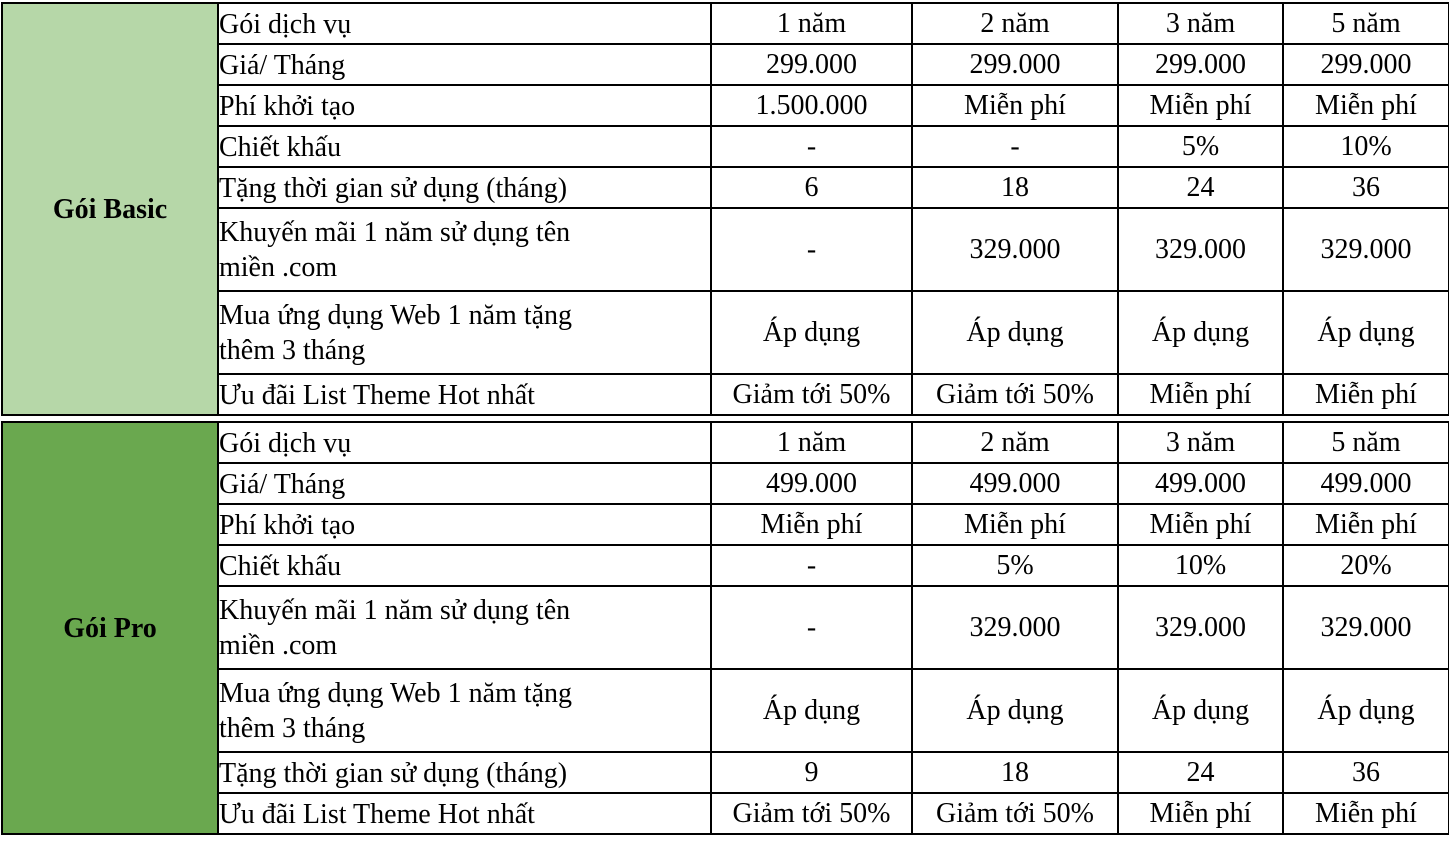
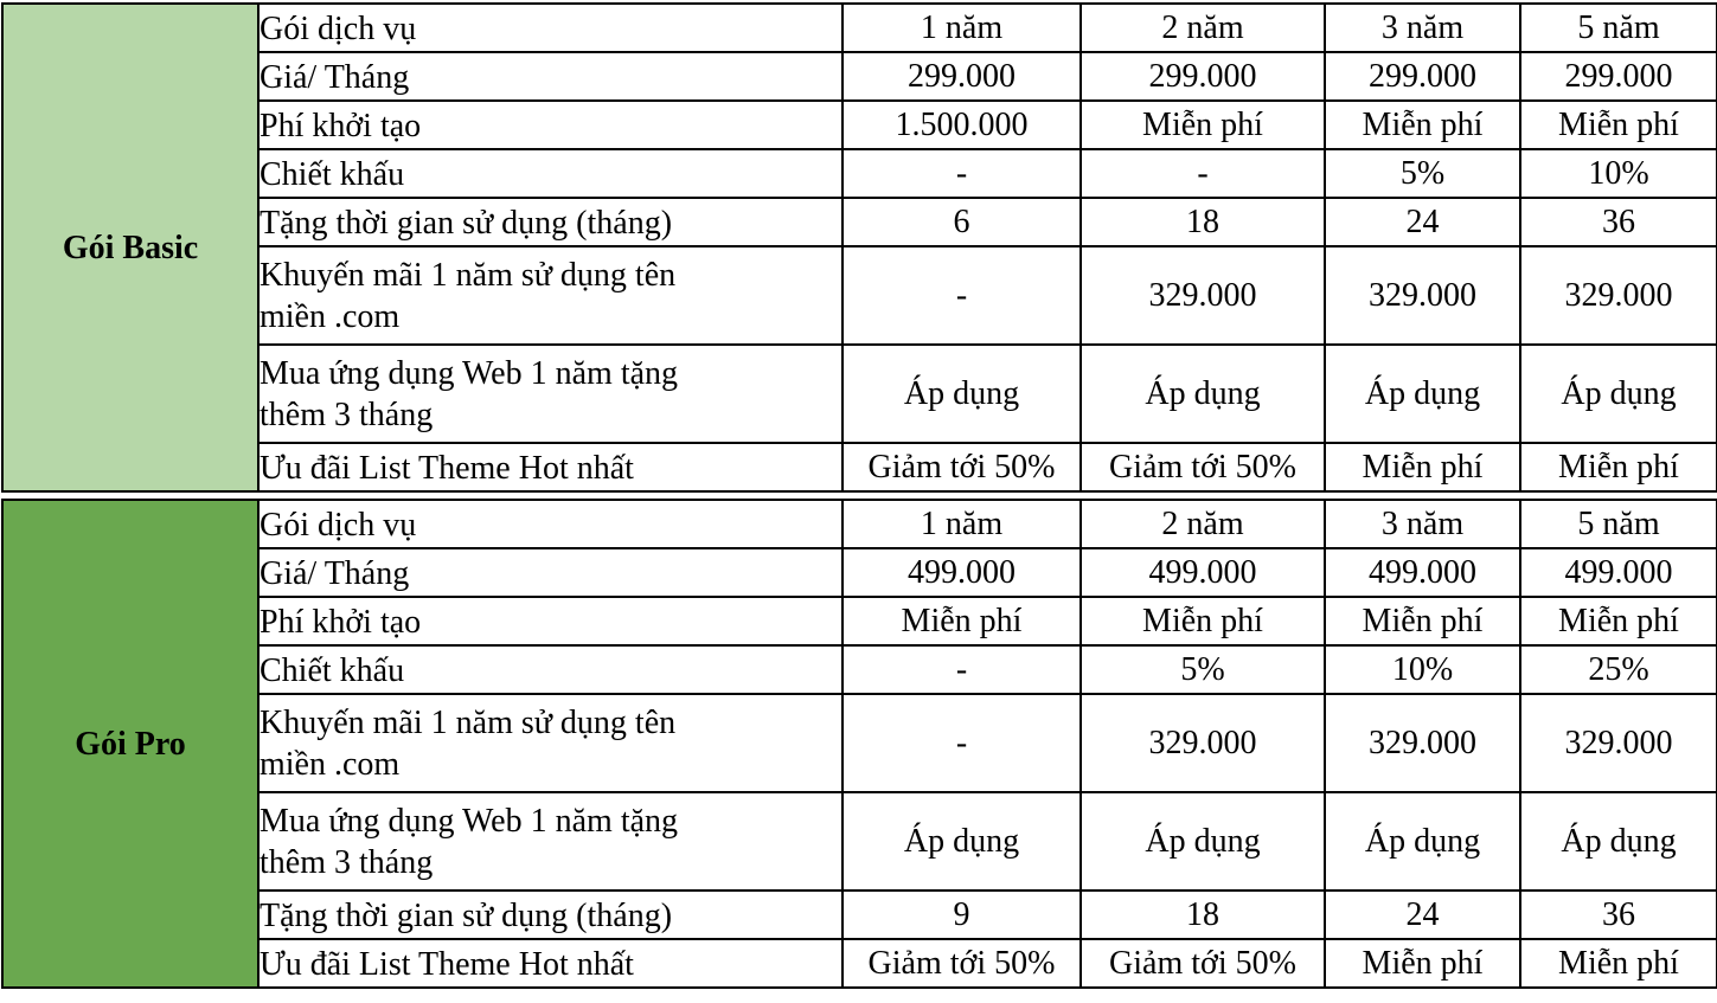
  Gói Basic	Gói dịch vụ	1 năm	2 năm	3 năm	5 năm
  Giá/ Tháng	299.000	299.000	299.000	299.000
  Phí khởi tạo	1.500.000	Miễn phí	Miễn phí	Miễn phí
  Chiết khấu	-	-	5%	10%
  Tặng thời gian sử dụng (tháng)	6	18	24	36
  Khuyến mãi 1 năm sử dụng tên miền .com	-	329.000	329.000	329.000
  Mua ứng dụng Web 1 năm tặng thêm 3 tháng	Áp dụng	Áp dụng	Áp dụng	Áp dụng
  Ưu đãi List Theme Hot nhất	Giảm tới 50%	Giảm tới 50%	Miễn phí	Miễn phí
  Gói Pro	Gói dịch vụ	1 năm	2 năm	3 năm	5 năm
  Giá/ Tháng	499.000	499.000	499.000	499.000
  Phí khởi tạo	Miễn phí	Miễn phí	Miễn phí	Miễn phí
- Chiết khấu	-	5%	10%	20%
+ Chiết khấu	-	5%	10%	25%
  Khuyến mãi 1 năm sử dụng tên miền .com	-	329.000	329.000	329.000
  Mua ứng dụng Web 1 năm tặng thêm 3 tháng	Áp dụng	Áp dụng	Áp dụng	Áp dụng
  Tặng thời gian sử dụng (tháng)	9	18	24	36
  Ưu đãi List Theme Hot nhất	Giảm tới 50%	Giảm tới 50%	Miễn phí	Miễn phí
